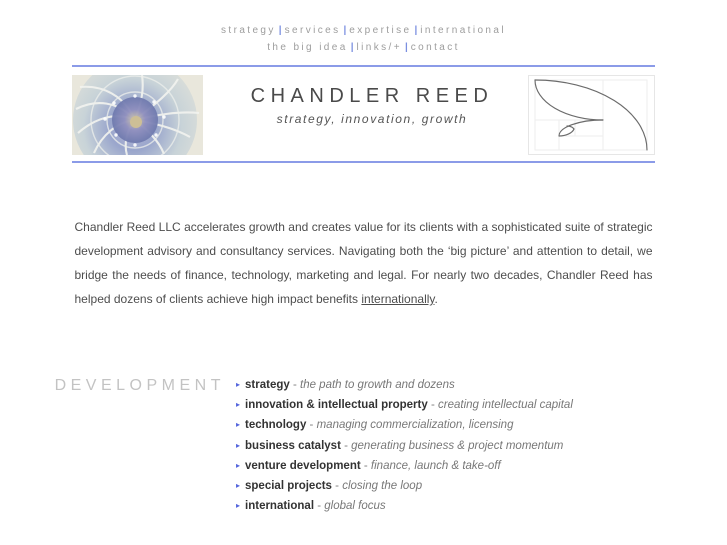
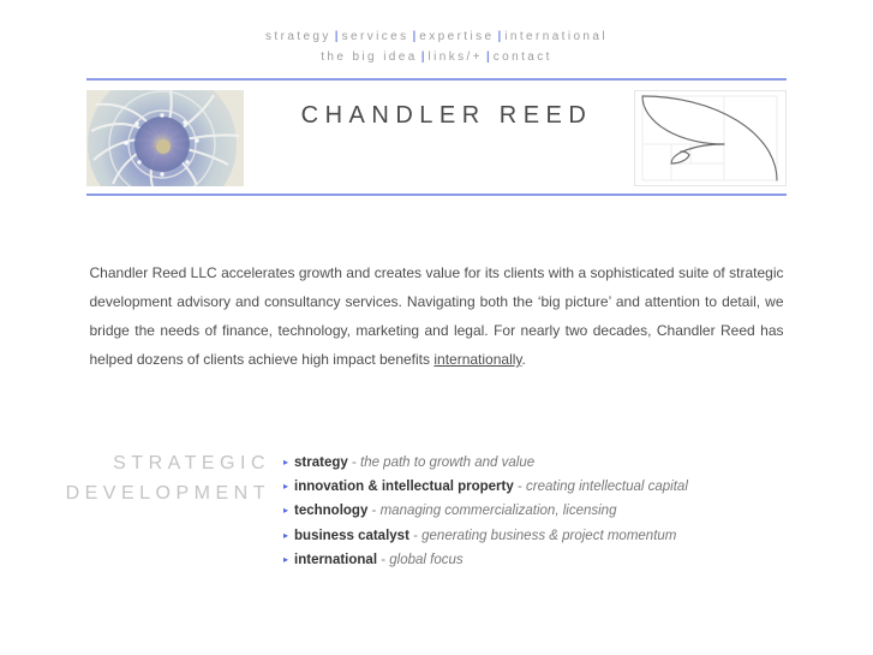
  strategy | services | expertise | international
  the big idea | links/+ | contact
  CHANDLER REED
- strategy, innovation, growth
  Chandler Reed LLC accelerates growth and creates value for its clients with a sophisticated suite of strategic development advisory and consultancy services. Navigating both the ‘big picture’ and attention to detail, we bridge the needs of finance, technology, marketing and legal. For nearly two decades, Chandler Reed has helped dozens of clients achieve high impact benefits internationally.
+ STRATEGIC
  DEVELOPMENT
- ▸ strategy - the path to growth and dozens
+ ▸ strategy - the path to growth and value
  ▸ innovation & intellectual property - creating intellectual capital
  ▸ technology - managing commercialization, licensing
  ▸ business catalyst - generating business & project momentum
- ▸ venture development - finance, launch & take-off
- ▸ special projects - closing the loop
  ▸ international - global focus
